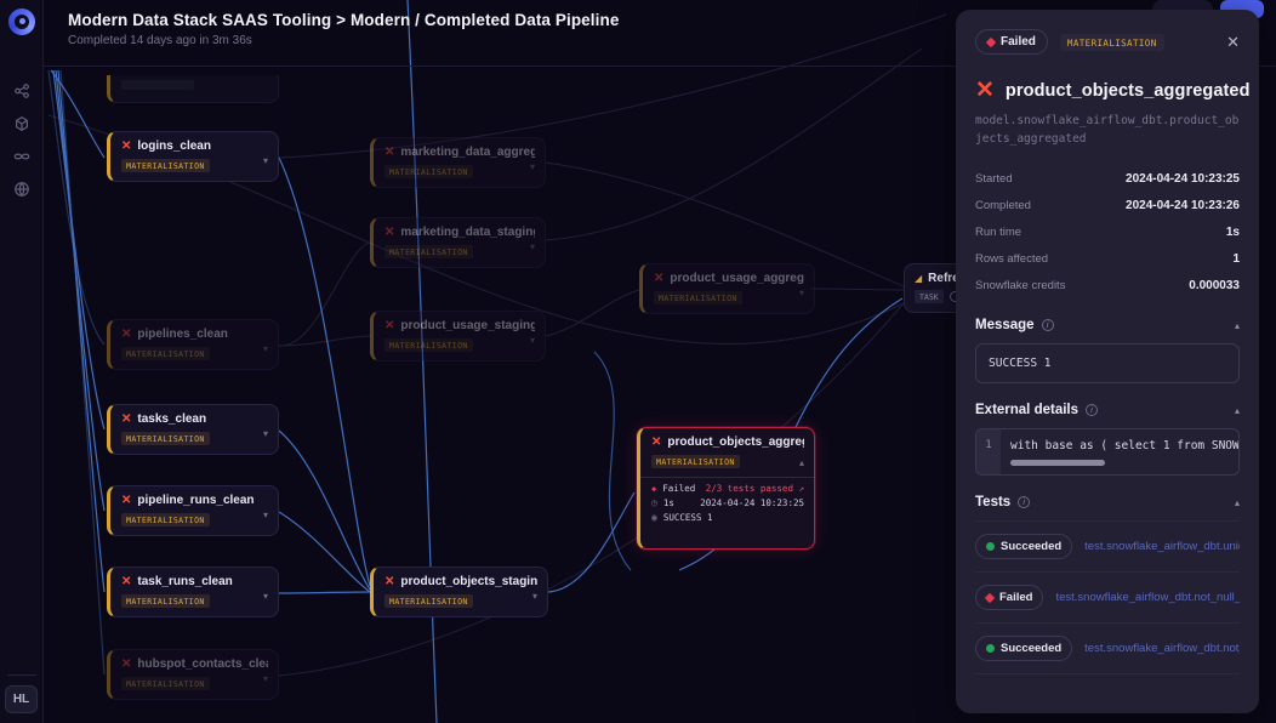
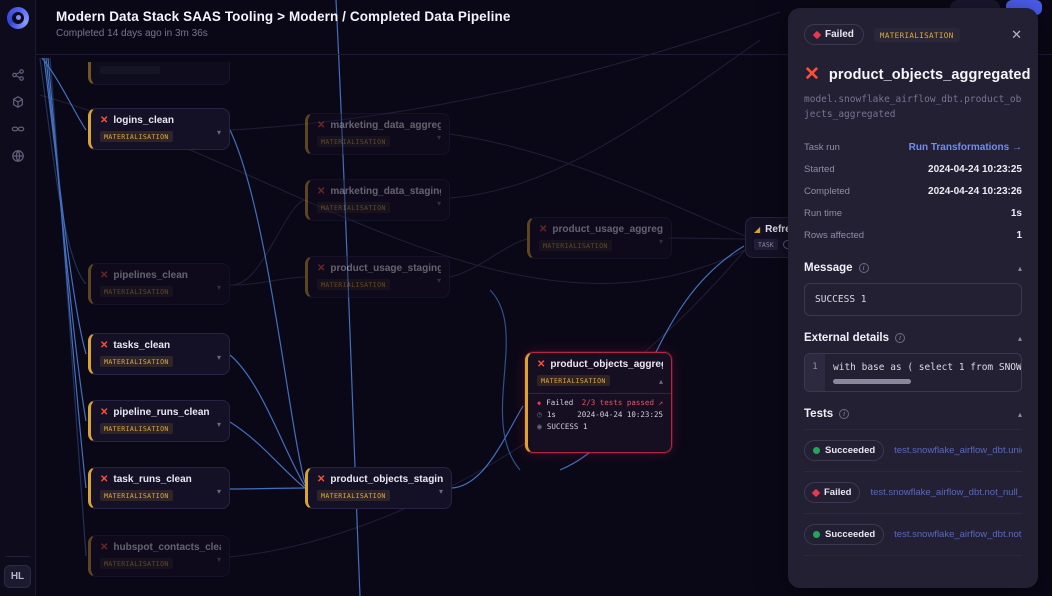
  HL
  Modern Data Stack SAAS Tooling > Modern / Completed Data Pipeline
  Completed 14 days ago in 3m 36s
  ✕
  logins_clean
  MATERIALISATION
  ▾
  ✕
  pipelines_clean
  MATERIALISATION
  ▾
  ✕
  tasks_clean
  MATERIALISATION
  ▾
  ✕
  pipeline_runs_clean
  MATERIALISATION
  ▾
  ✕
  task_runs_clean
  MATERIALISATION
  ▾
  ✕
  hubspot_contacts_cle
  MATERIALISATION
  ▾
  ✕
  marketing_data_aggreg
  MATERIALISATION
  ▾
  ✕
  marketing_data_stagin
  MATERIALISATION
  ▾
  ✕
  product_usage_staging
  MATERIALISATION
  ▾
  ✕
  product_objects_stagin
  MATERIALISATION
  ▾
  ✕
  product_usage_aggreg
  MATERIALISATION
  ▾
  ✕
  product_objects_aggre
  ▴
  MATERIALISATION
  ◆
  Failed
  2/3 tests passed ↗
  ◷
  1s
  2024-04-24 10:23:25
  ◉
  SUCCESS 1
  ◢
  Refr
  TASK
  Failed
  MATERIALISATION
  ✕
  ✕
  product_objects_aggregated
  model.snowflake_airflow_dbt.product_objects_aggregated
+ Task run
+ Run Transformations →
  Started
  2024-04-24 10:23:25
  Completed
  2024-04-24 10:23:26
  Run time
  1s
  Rows affected
  1
- Snowflake credits
- 0.000033
  Message
  ▴
  SUCCESS 1
  External details
  ▴
  1
  with base as ( select 1 from SNOW
  Tests
  ▴
  Succeeded
  test.snowflake_airflow_dbt.uni
  Failed
  test.snowflake_airflow_dbt.not_null_
  Succeeded
  test.snowflake_airflow_dbt.not
